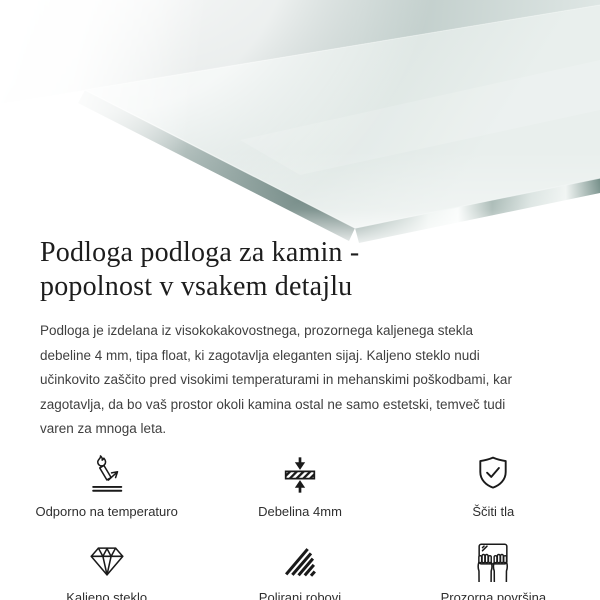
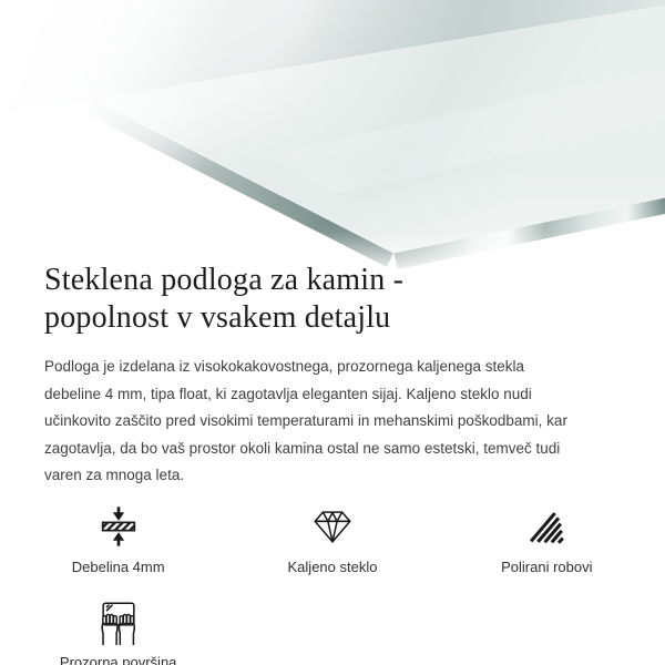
- Podloga podloga za kamin -
+ Steklena podloga za kamin -
  popolnost v vsakem detajlu
  Podloga je izdelana iz visokokakovostnega, prozornega kaljenega stekla debeline 4 mm, tipa float, ki zagotavlja eleganten sijaj. Kaljeno steklo nudi učinkovito zaščito pred visokimi temperaturami in mehanskimi poškodbami, kar zagotavlja, da bo vaš prostor okoli kamina ostal ne samo estetski, temveč tudi varen za mnoga leta.
- Odporno na temperaturo
  Debelina 4mm
- Ščiti tla
  Kaljeno steklo
  Polirani robovi
  Prozorna površina
